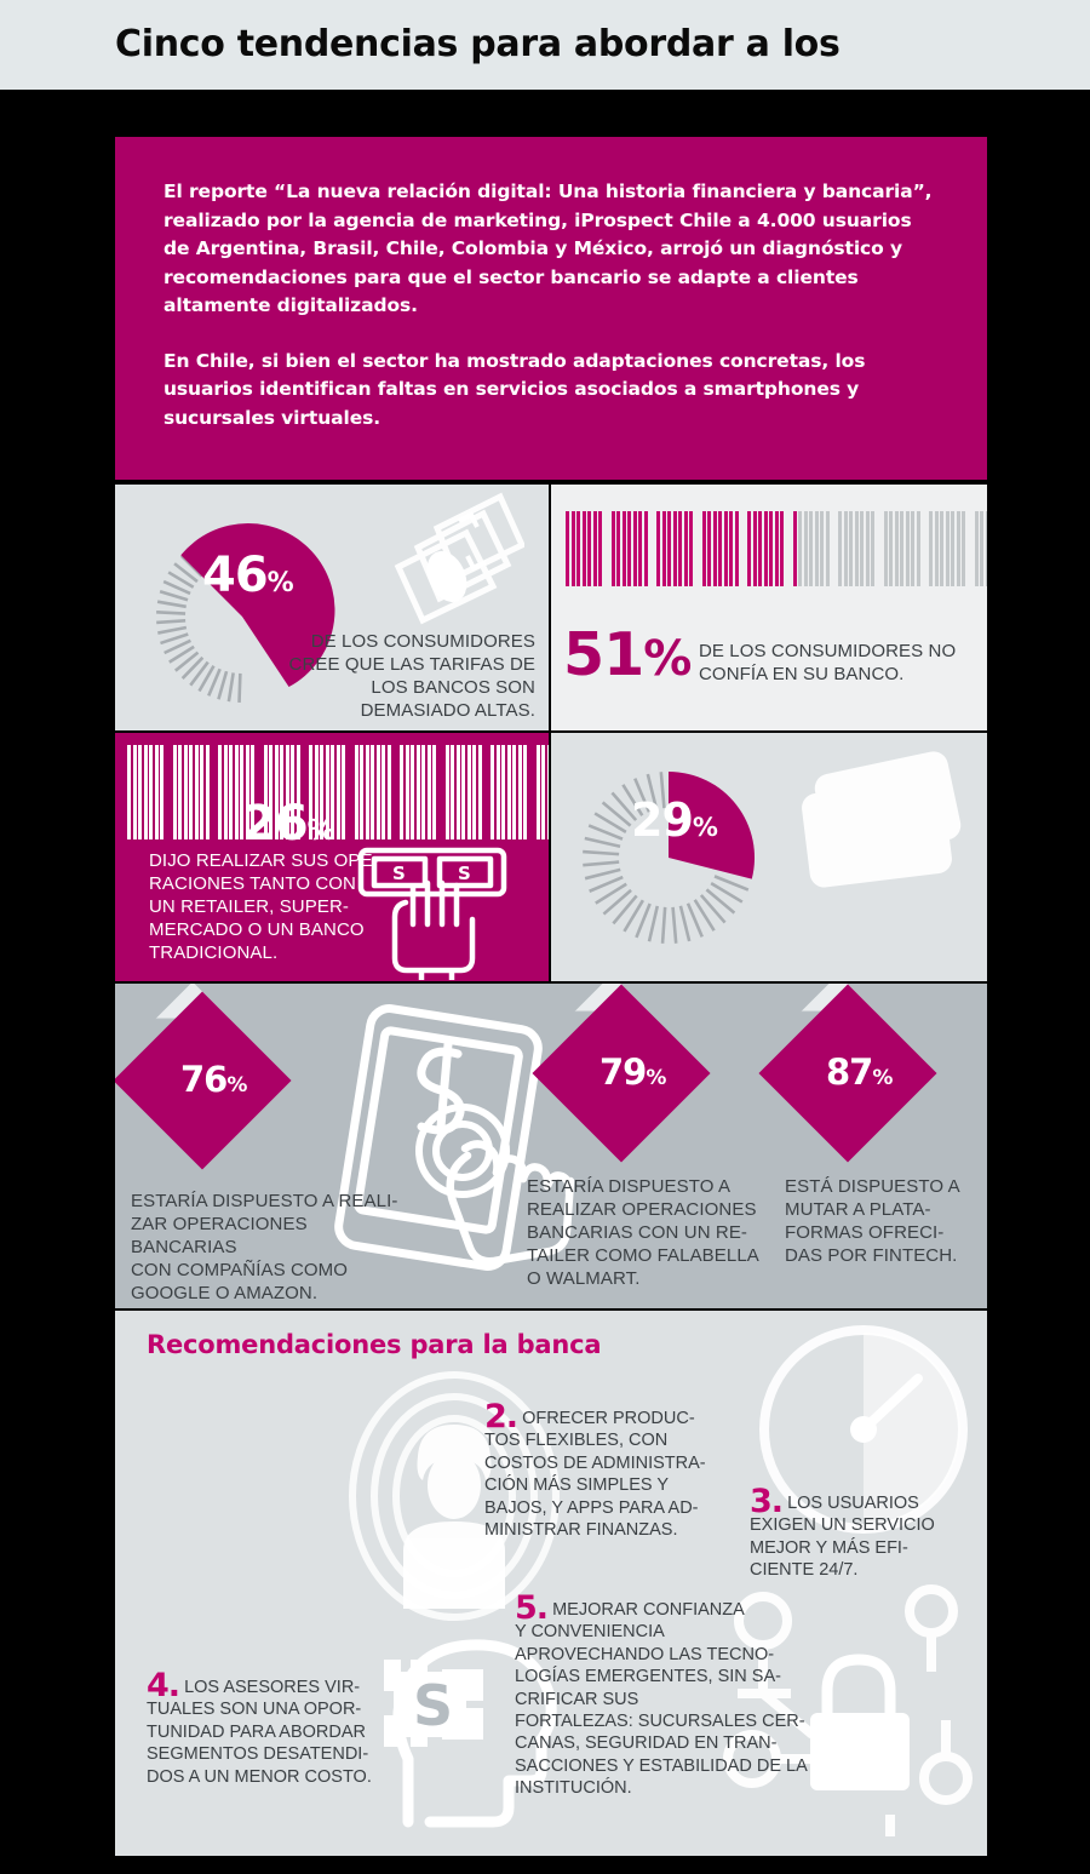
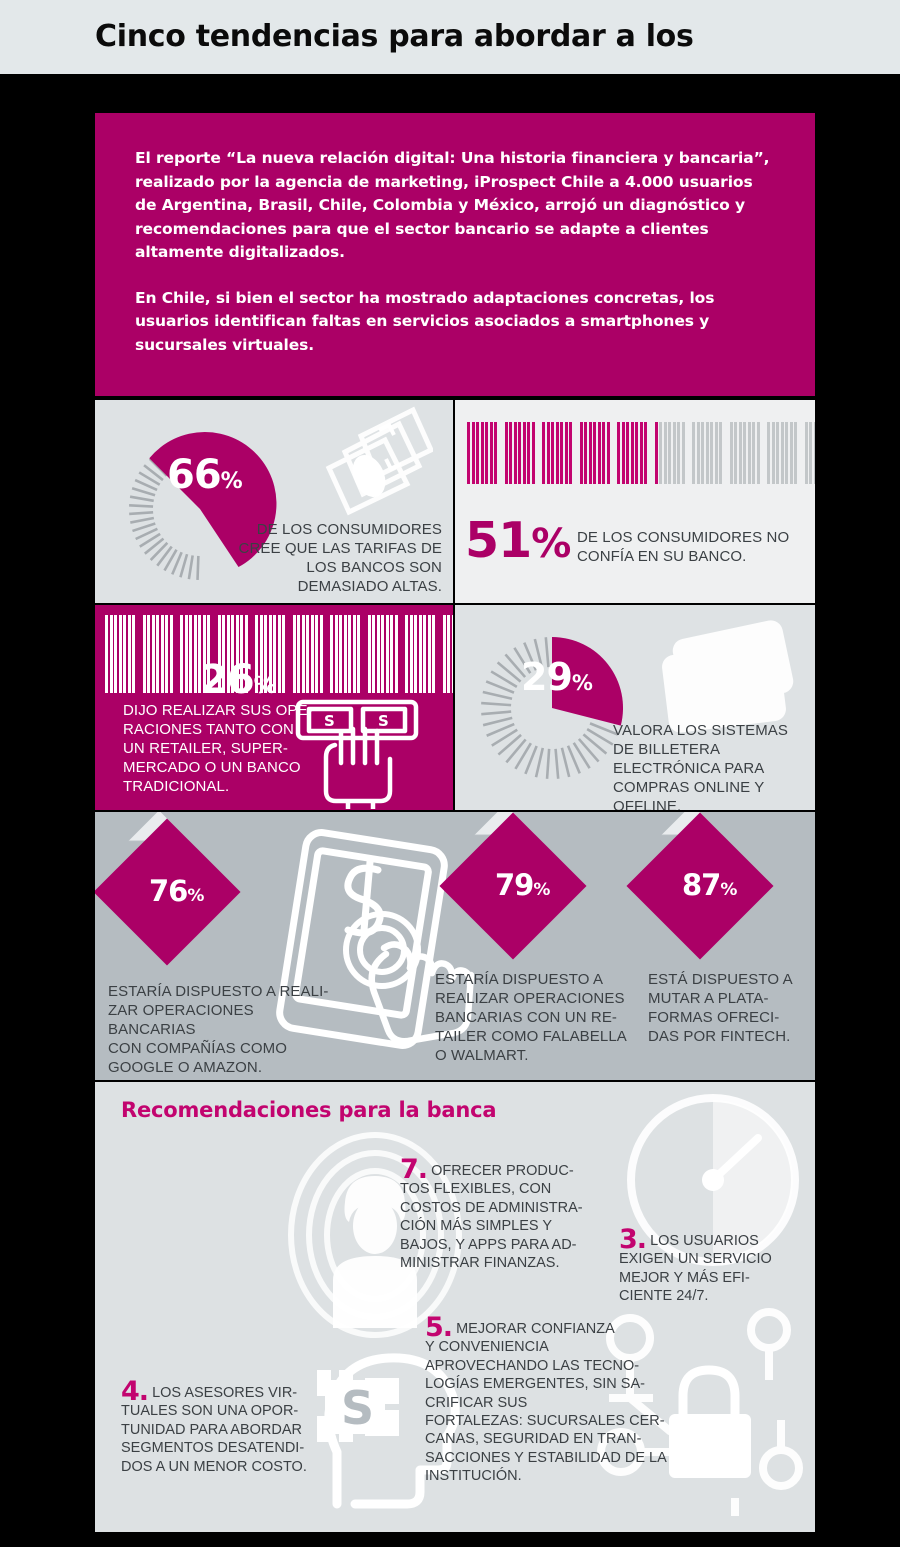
  Cinco tendencias para abordar a los
  El reporte “La nueva relación digital: Una historia financiera y bancaria”, realizado por la agencia de marketing, iProspect Chile a 4.000 usuarios de Argentina, Brasil, Chile, Colombia y México, arrojó un diagnóstico y recomendaciones para que el sector bancario se adapte a clientes altamente digitalizados.
  En Chile, si bien el sector ha mostrado adaptaciones concretas, los usuarios identifican faltas en servicios asociados a smartphones y sucursales virtuales.
- 46%
+ 66%
  DE LOS CONSUMIDORES CREE QUE LAS TARIFAS DE LOS BANCOS SON DEMASIADO ALTAS.
  51%
  DE LOS CONSUMIDORES NO CONFÍA EN SU BANCO.
  S
  S
  26%
  DIJO REALIZAR SUS OPE-
  RACIONES TANTO CON
  UN RETAILER, SUPER-
  MERCADO O UN BANCO
  TRADICIONAL.
  29%
+ VALORA LOS SISTEMAS DE BILLETERA ELECTRÓNICA PARA COMPRAS ONLINE Y OFFLINE.
  76%
  ESTARÍA DISPUESTO A REALI-
  ZAR OPERACIONES BANCARIAS
  CON COMPAÑÍAS COMO
  GOOGLE O AMAZON.
  79%
  ESTARÍA DISPUESTO A
  REALIZAR OPERACIONES
  BANCARIAS CON UN RE-
  TAILER COMO FALABELLA
  O WALMART.
  87%
  ESTÁ DISPUESTO A
  MUTAR A PLATA-
  FORMAS OFRECI-
  DAS POR FINTECH.
  Recomendaciones para la banca
  S
- 2. OFRECER PRODUC-
+ 7. OFRECER PRODUC-
  TOS FLEXIBLES, CON
  COSTOS DE ADMINISTRA-
  CIÓN MÁS SIMPLES Y
  BAJOS, Y APPS PARA AD-
  MINISTRAR FINANZAS.
  3. LOS USUARIOS
  EXIGEN UN SERVICIO
  MEJOR Y MÁS EFI-
  CIENTE 24/7.
  4. LOS ASESORES VIR-
  TUALES SON UNA OPOR-
  TUNIDAD PARA ABORDAR
  SEGMENTOS DESATENDI-
  DOS A UN MENOR COSTO.
  5. MEJORAR CONFIANZA
  Y CONVENIENCIA
  APROVECHANDO LAS TECNO-
  LOGÍAS EMERGENTES, SIN SA-
  CRIFICAR SUS
  FORTALEZAS: SUCURSALES CER-
  CANAS, SEGURIDAD EN TRAN-
  SACCIONES Y ESTABILIDAD DE LA
  INSTITUCIÓN.
